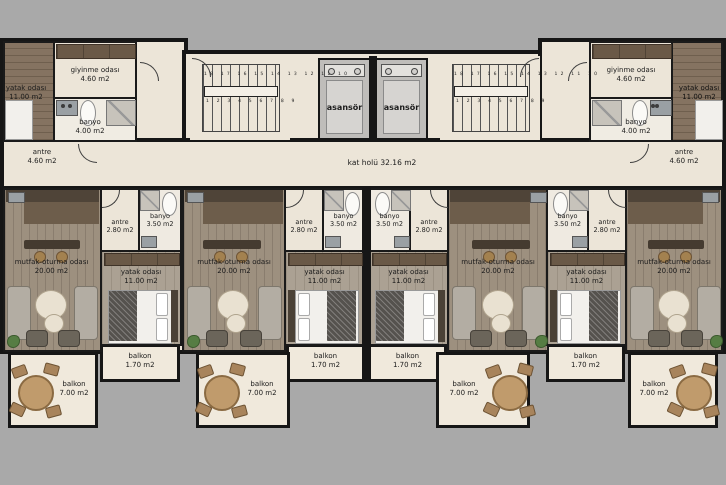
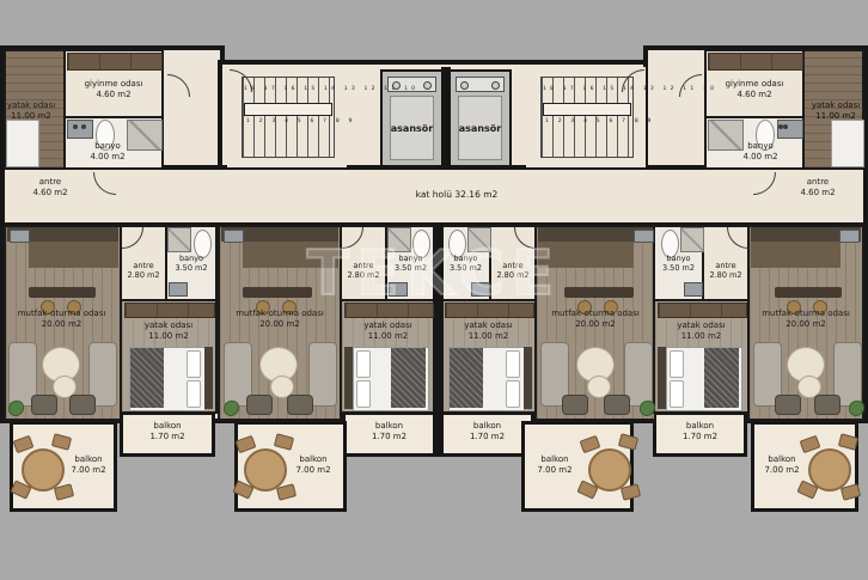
  yatak odası
  11.00 m2
  giyinme odası
  4.60 m2
  banyo
  4.00 m2
  antre
  4.60 m2
  asansör
  asansör
  giyinme odası
  4.60 m2
  yatak odası
  11.00 m2
  banyo
  4.00 m2
  antre
  4.60 m2
  kat holü 32.16 m2
  mutfak-oturma odası
  20.00 m2
  antre
  2.80 m2
  banyo
  3.50 m2
  yatak odası
  11.00 m2
  balkon
  1.70 m2
  balkon
  7.00 m2
  mutfak-oturma odası
  20.00 m2
  antre
  2.80 m2
  banyo
  3.50 m2
  yatak odası
  11.00 m2
  balkon
  1.70 m2
  balkon
  7.00 m2
  banyo
  3.50 m2
  antre
  2.80 m2
  mutfak-oturma odası
  20.00 m2
  yatak odası
  11.00 m2
  balkon
  1.70 m2
  balkon
  7.00 m2
  banyo
  3.50 m2
  antre
  2.80 m2
  mutfak-oturma odası
  20.00 m2
  yatak odası
  11.00 m2
  balkon
  1.70 m2
  balkon
  7.00 m2
+ TEKCE
